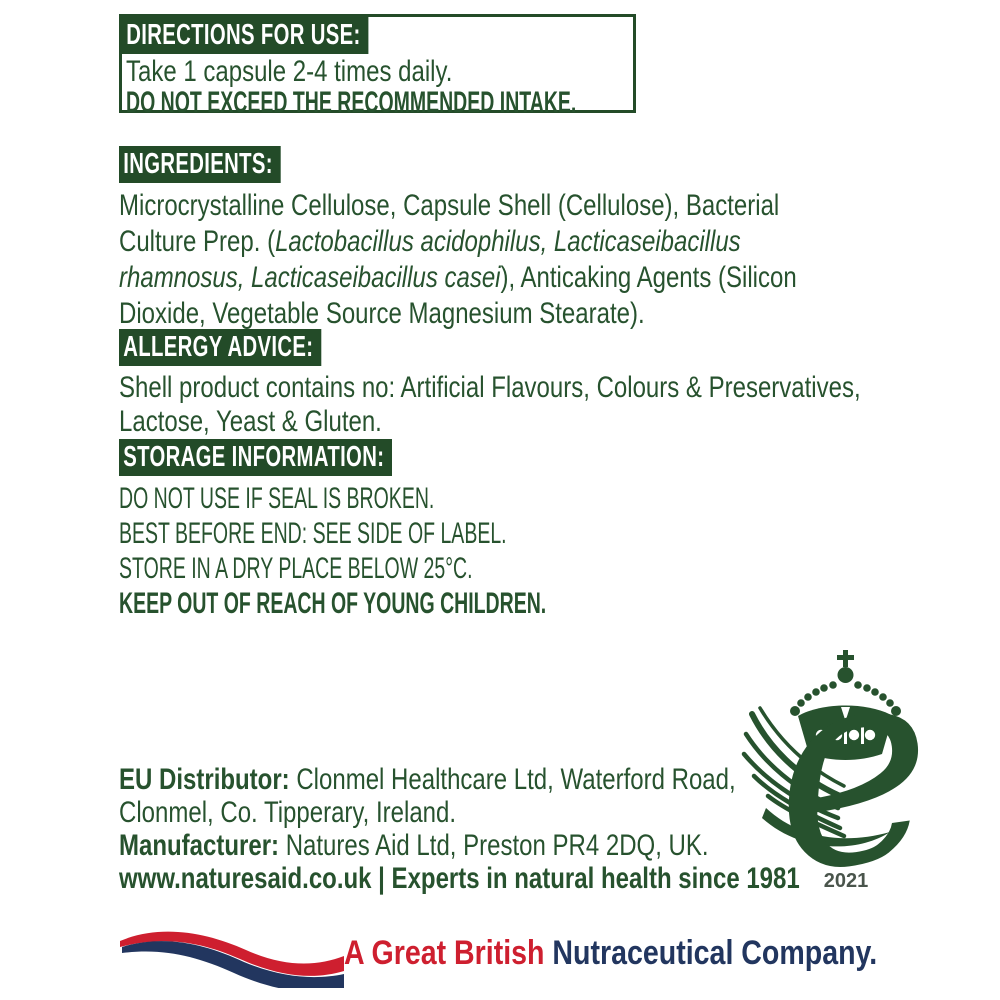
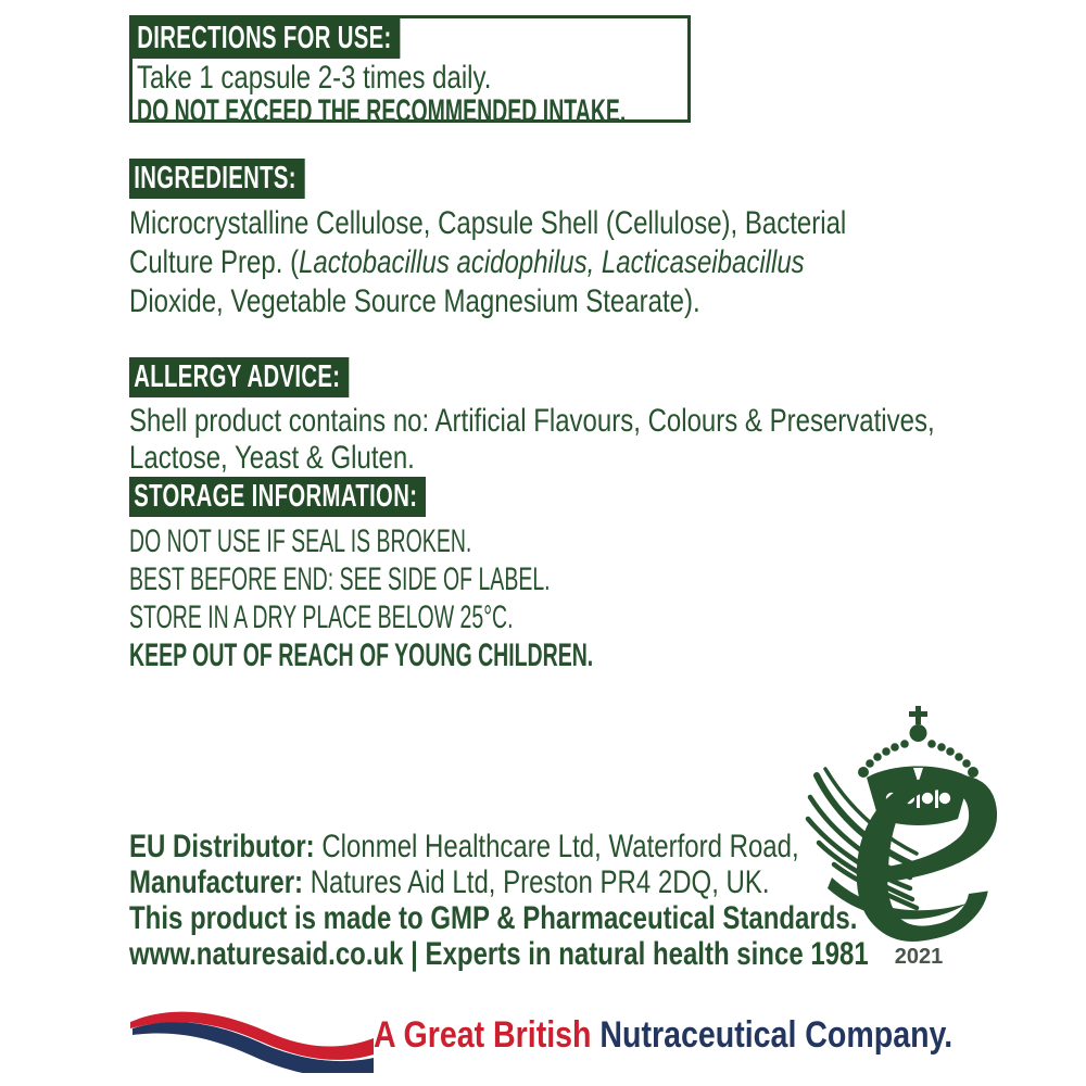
  DIRECTIONS FOR USE:
- Take 1 capsule 2-4 times daily.
+ Take 1 capsule 2-3 times daily.
  DO NOT EXCEED THE RECOMMENDED INTAKE.
  INGREDIENTS:
  Microcrystalline Cellulose, Capsule Shell (Cellulose), Bacterial
  Culture Prep. (Lactobacillus acidophilus, Lacticaseibacillus
- rhamnosus, Lacticaseibacillus casei), Anticaking Agents (Silicon
  Dioxide, Vegetable Source Magnesium Stearate).
  ALLERGY ADVICE:
  Shell product contains no: Artificial Flavours, Colours & Preservatives,
  Lactose, Yeast & Gluten.
  STORAGE INFORMATION:
  DO NOT USE IF SEAL IS BROKEN.
  BEST BEFORE END: SEE SIDE OF LABEL.
  STORE IN A DRY PLACE BELOW 25°C.
  KEEP OUT OF REACH OF YOUNG CHILDREN.
  2021
  EU Distributor: Clonmel Healthcare Ltd, Waterford Road,
- Clonmel, Co. Tipperary, Ireland.
  Manufacturer: Natures Aid Ltd, Preston PR4 2DQ, UK.
+ This product is made to GMP & Pharmaceutical Standards.
  www.naturesaid.co.uk | Experts in natural health since 1981
  A Great British Nutraceutical Company.
